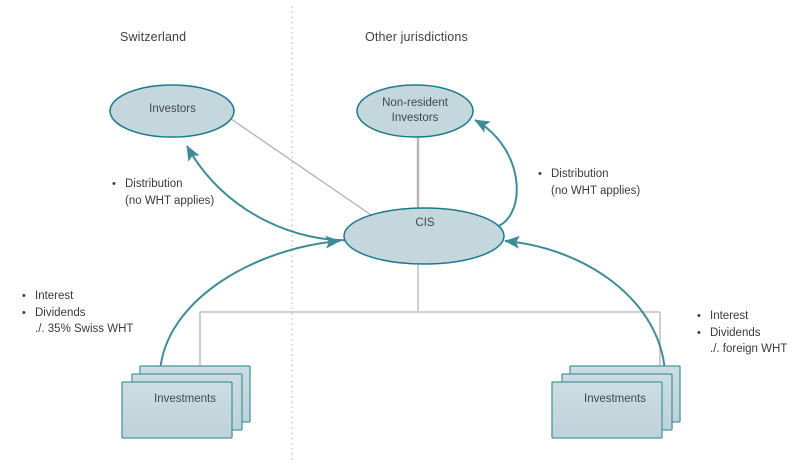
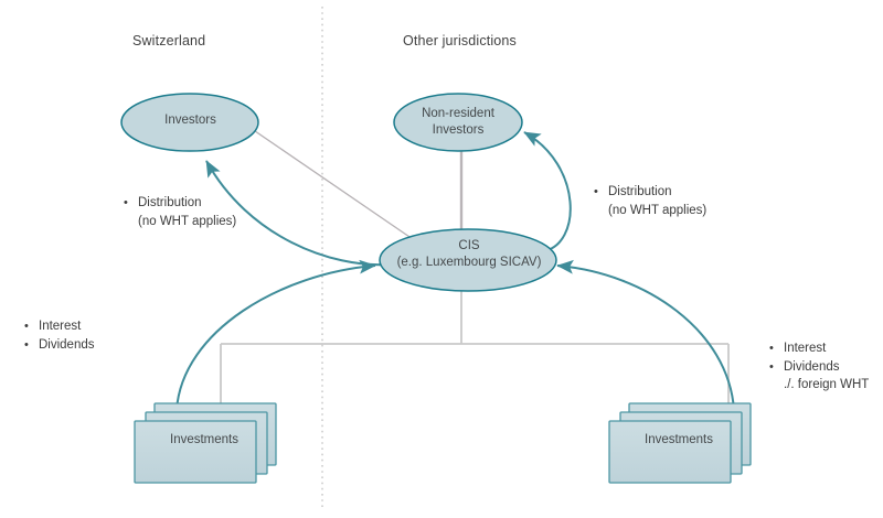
  Switzerland
  Other jurisdictions
  Investors
  Non-resident
  Investors
  CIS
+ (e.g. Luxembourg SICAV)
  Investments
  Investments
  Distribution
  (no WHT applies)
  Distribution
  (no WHT applies)
  Interest
  Dividends
- ./. 35% Swiss WHT
  Interest
  Dividends
  ./. foreign WHT
